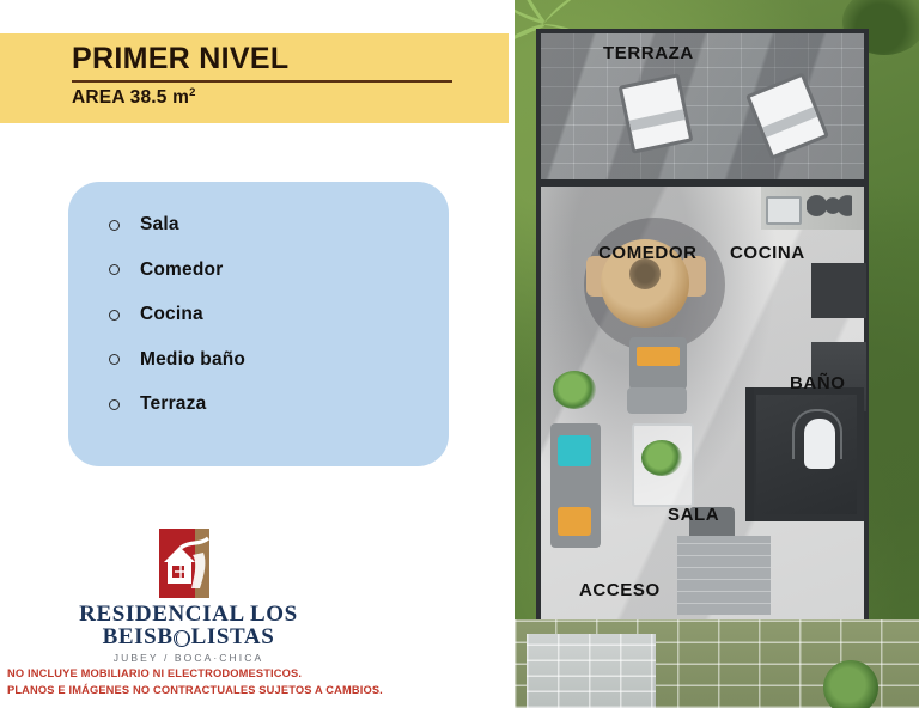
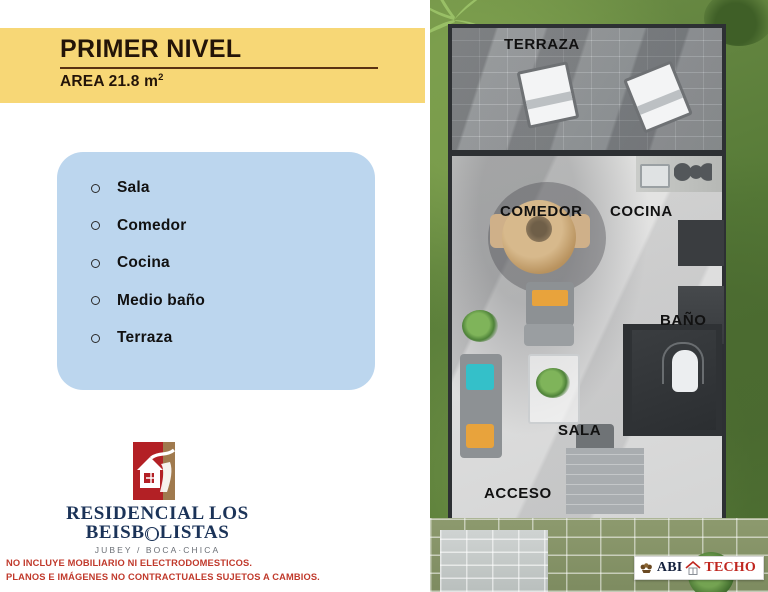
  PRIMER NIVEL
- AREA 38.5 m2
+ AREA 21.8 m2
  Sala
  Comedor
  Cocina
  Medio baño
  Terraza
  RESIDENCIAL LOS
  BEISB
  LISTAS
  JUBEY / BOCA·CHICA
  NO INCLUYE MOBILIARIO NI ELECTRODOMESTICOS.
  PLANOS E IMÁGENES NO CONTRACTUALES SUJETOS A CAMBIOS.
  TERRAZA
  COMEDOR
  COCINA
  BAÑO
  SALA
  ACCESO
+ ABI
+ TECHO
